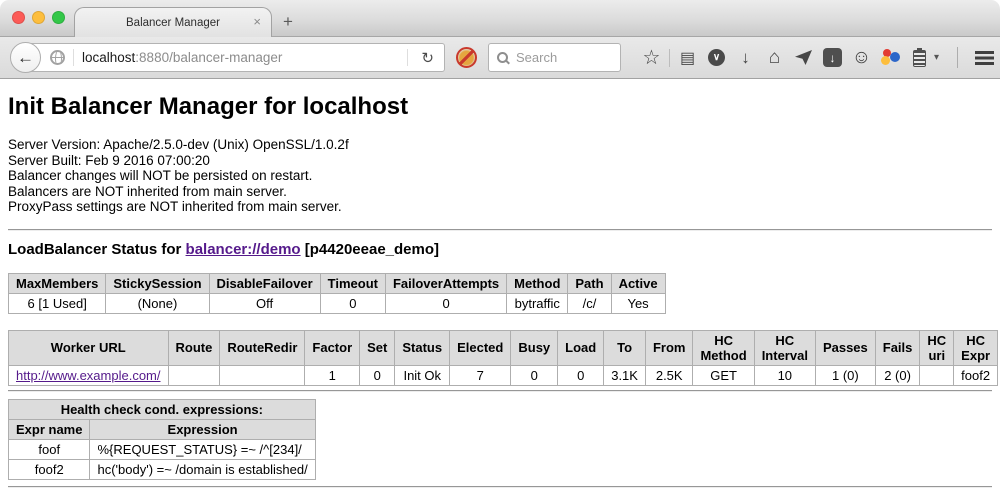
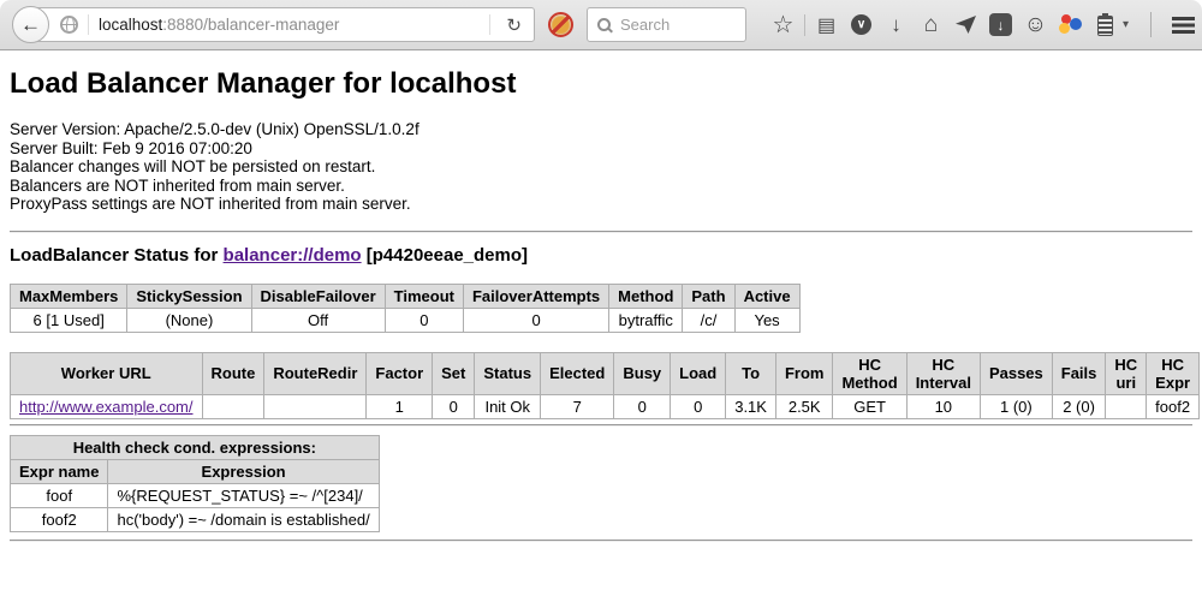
- Balancer Manager
- ×
- +
  ←
  localhost:8880/balancer-manager
  ↻
  Search
  ☆
  ▤
  ∨
  ↓
  ⌂
  ↓
  ☺
  ▾
- Init Balancer Manager for localhost
+ Load Balancer Manager for localhost
  Server Version: Apache/2.5.0-dev (Unix) OpenSSL/1.0.2f
  Server Built: Feb 9 2016 07:00:20
  Balancer changes will NOT be persisted on restart.
  Balancers are NOT inherited from main server.
  ProxyPass settings are NOT inherited from main server.
  LoadBalancer Status for balancer://demo [p4420eeae_demo]
  MaxMembers	StickySession	DisableFailover	Timeout	FailoverAttempts	Method	Path	Active
  6 [1 Used]	(None)	Off	0	0	bytraffic	/c/	Yes
  Worker URL	Route	RouteRedir	Factor	Set	Status	Elected	Busy	Load	To	From	HC Method	HC Interval	Passes	Fails	HC uri	HC Expr
  http://www.example.com/			1	0	Init Ok	7	0	0	3.1K	2.5K	GET	10	1 (0)	2 (0)		foof2
  Health check cond. expressions:
  Expr name	Expression
  foof	%{REQUEST_STATUS} =~ /^[234]/
  foof2	hc('body') =~ /domain is established/
